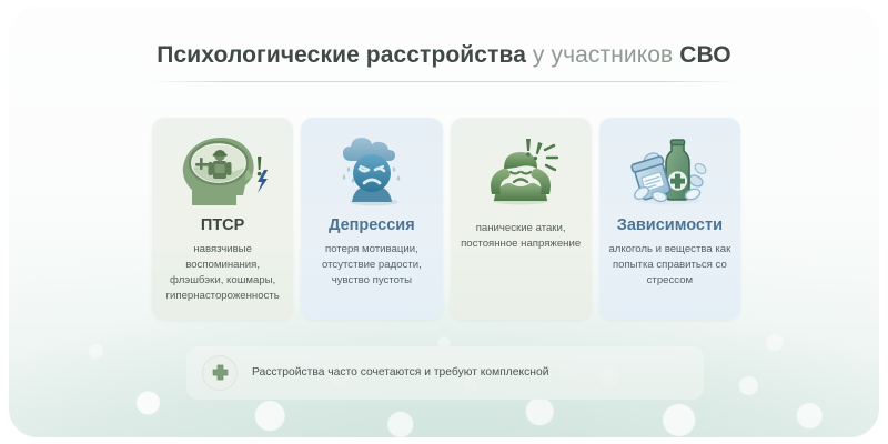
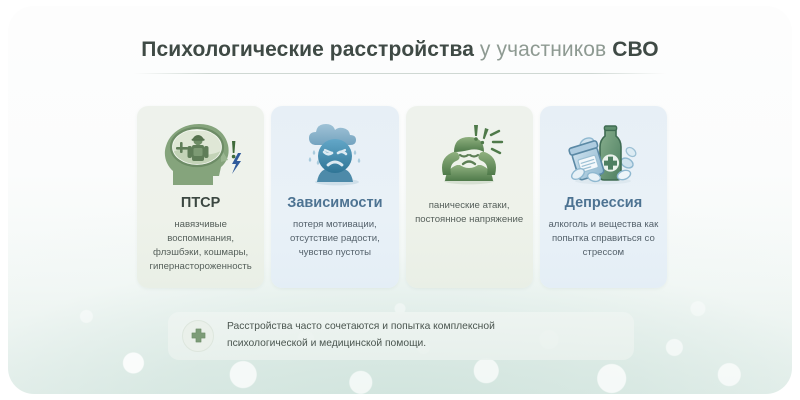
  Психологические расстройства у участников СВО
  ПТСР
  навязчивые воспоминания, флэшбэки, кошмары, гипернастороженность
- Депрессия
+ Зависимости
  потеря мотивации, отсутствие радости, чувство пустоты
  панические атаки, постоянное напряжение
- Зависимости
+ Депрессия
  алкоголь и вещества как попытка справиться со стрессом
- Расстройства часто сочетаются и требуют комплексной
+ Расстройства часто сочетаются и попытка комплексной
+ психологической и медицинской помощи.
